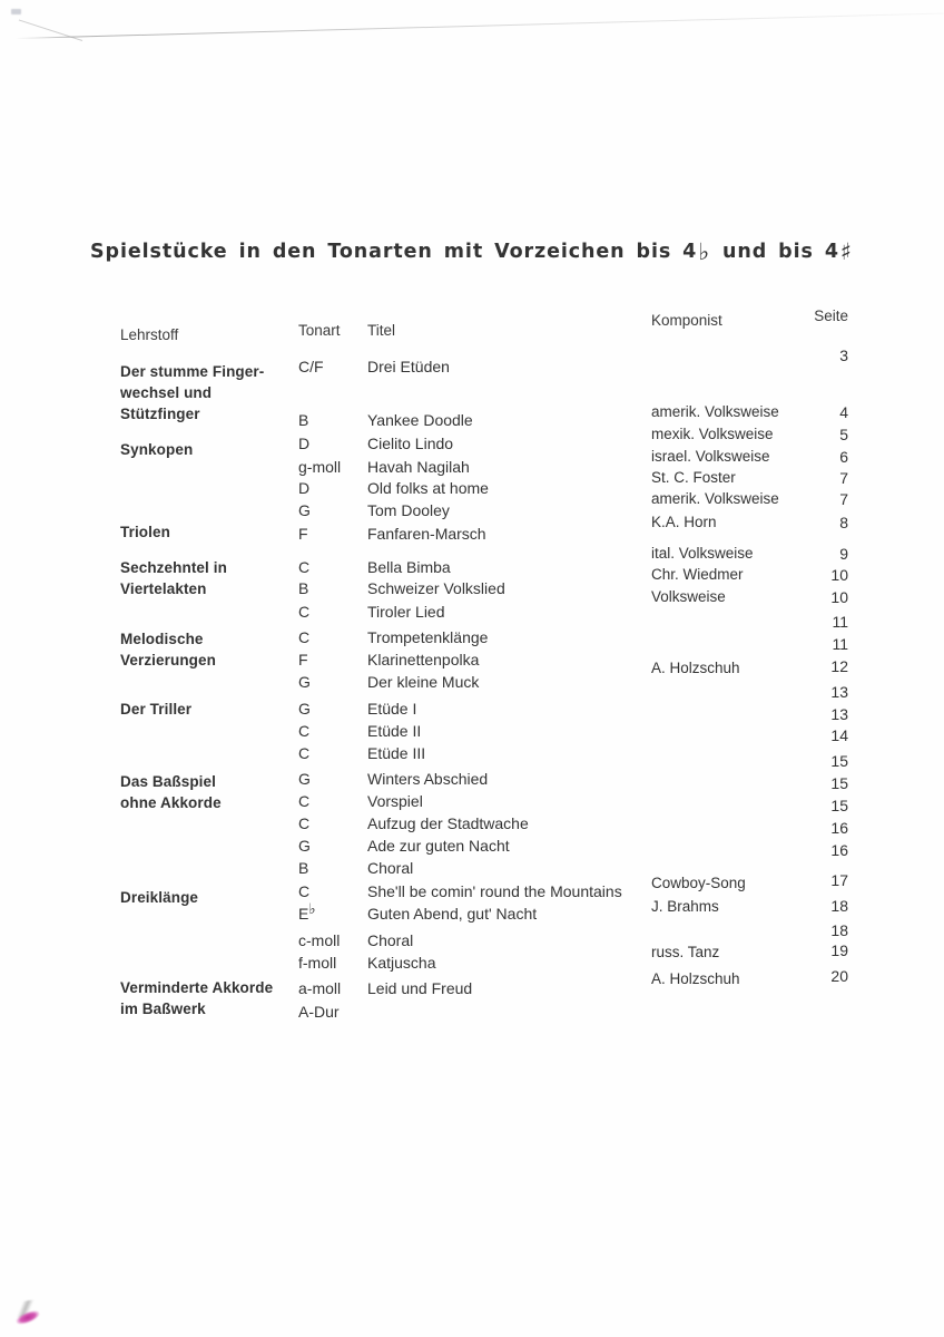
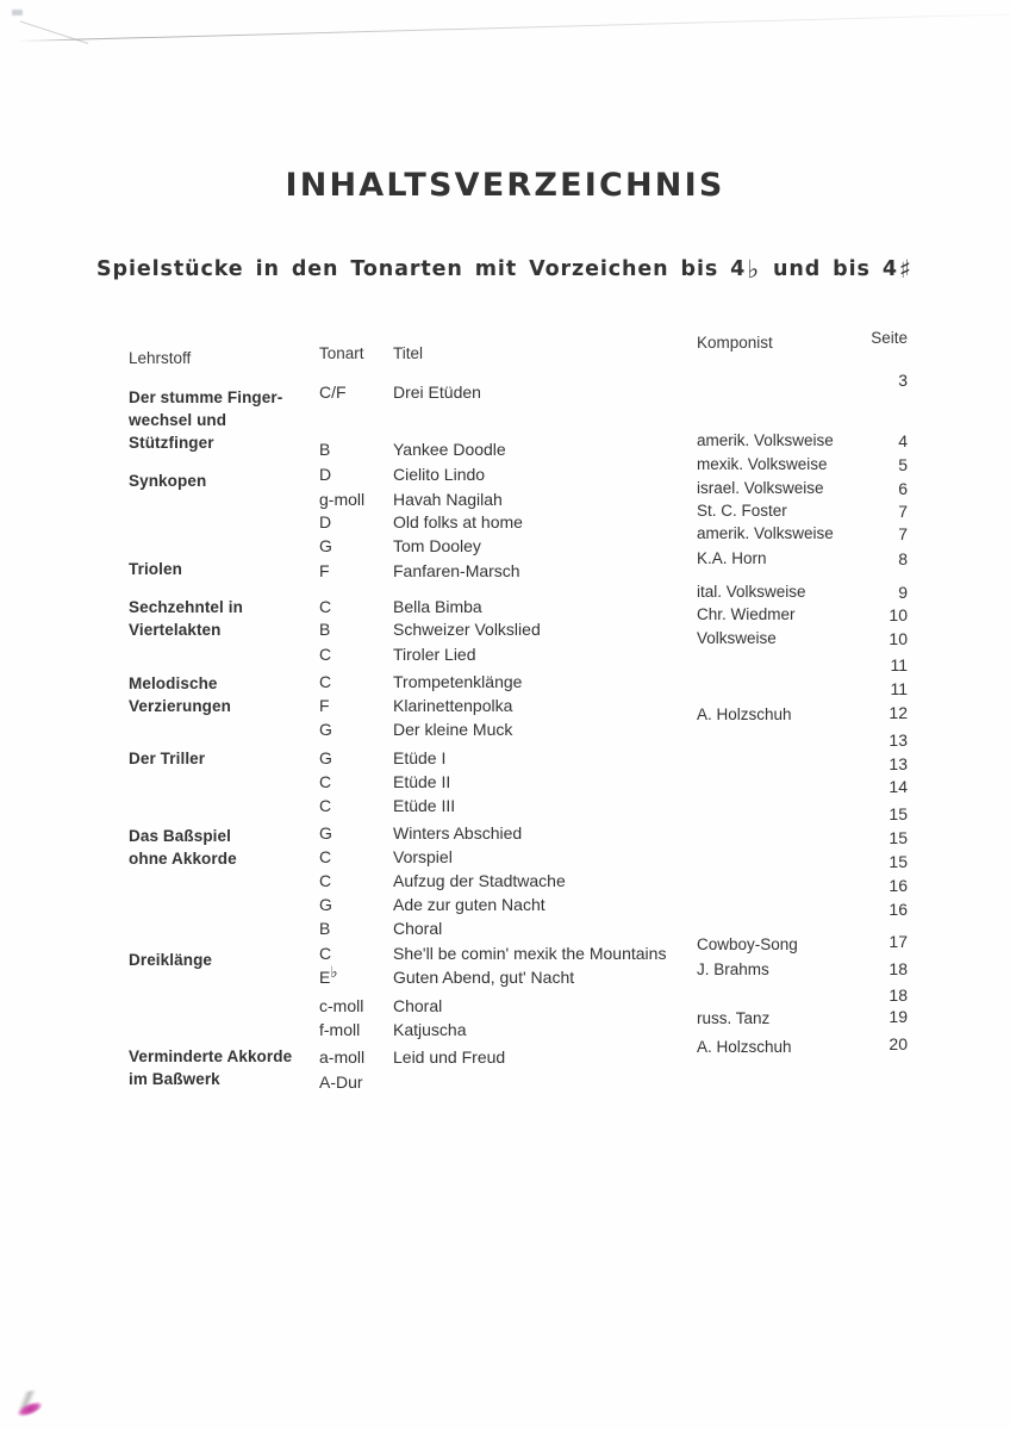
+ INHALTSVERZEICHNIS
  Spielstücke in den Tonarten mit Vorzeichen bis 4♭ und bis 4♯
  Lehrstoff
  Tonart
  Titel
  Komponist
  Seite
  Der stumme Finger-
  wechsel und
  Stützfinger
  Synkopen
  Triolen
  Sechzehntel in
  Viertelakten
  Melodische
  Verzierungen
  Der Triller
  Das Baßspiel
  ohne Akkorde
  Dreiklänge
  Verminderte Akkorde
  im Baßwerk
  C/F
  Drei Etüden
  3
  B
  Yankee Doodle
  amerik. Volksweise
  4
  D
  Cielito Lindo
  mexik. Volksweise
  5
  g-moll
  Havah Nagilah
  israel. Volksweise
  6
  D
  Old folks at home
  St. C. Foster
  7
  G
  Tom Dooley
  amerik. Volksweise
  7
  F
  Fanfaren-Marsch
  K.A. Horn
  8
  C
  Bella Bimba
  ital. Volksweise
  9
  B
  Schweizer Volkslied
  Chr. Wiedmer
  10
  C
  Tiroler Lied
  Volksweise
  10
  C
  Trompetenklänge
  11
  F
  Klarinettenpolka
  11
  G
  Der kleine Muck
  A. Holzschuh
  12
  G
  Etüde I
  13
  C
  Etüde II
  13
  C
  Etüde III
  14
  G
  Winters Abschied
  15
  C
  Vorspiel
  15
  C
  Aufzug der Stadtwache
  15
  G
  Ade zur guten Nacht
  16
  B
  Choral
  16
  C
- She'll be comin' round the Mountains
+ She'll be comin' mexik the Mountains
  Cowboy-Song
  17
  E♭
  Guten Abend, gut' Nacht
  J. Brahms
  18
  c-moll
  Choral
  18
  f-moll
  Katjuscha
  russ. Tanz
  19
  a-moll
  Leid und Freud
  A. Holzschuh
  20
  A-Dur
